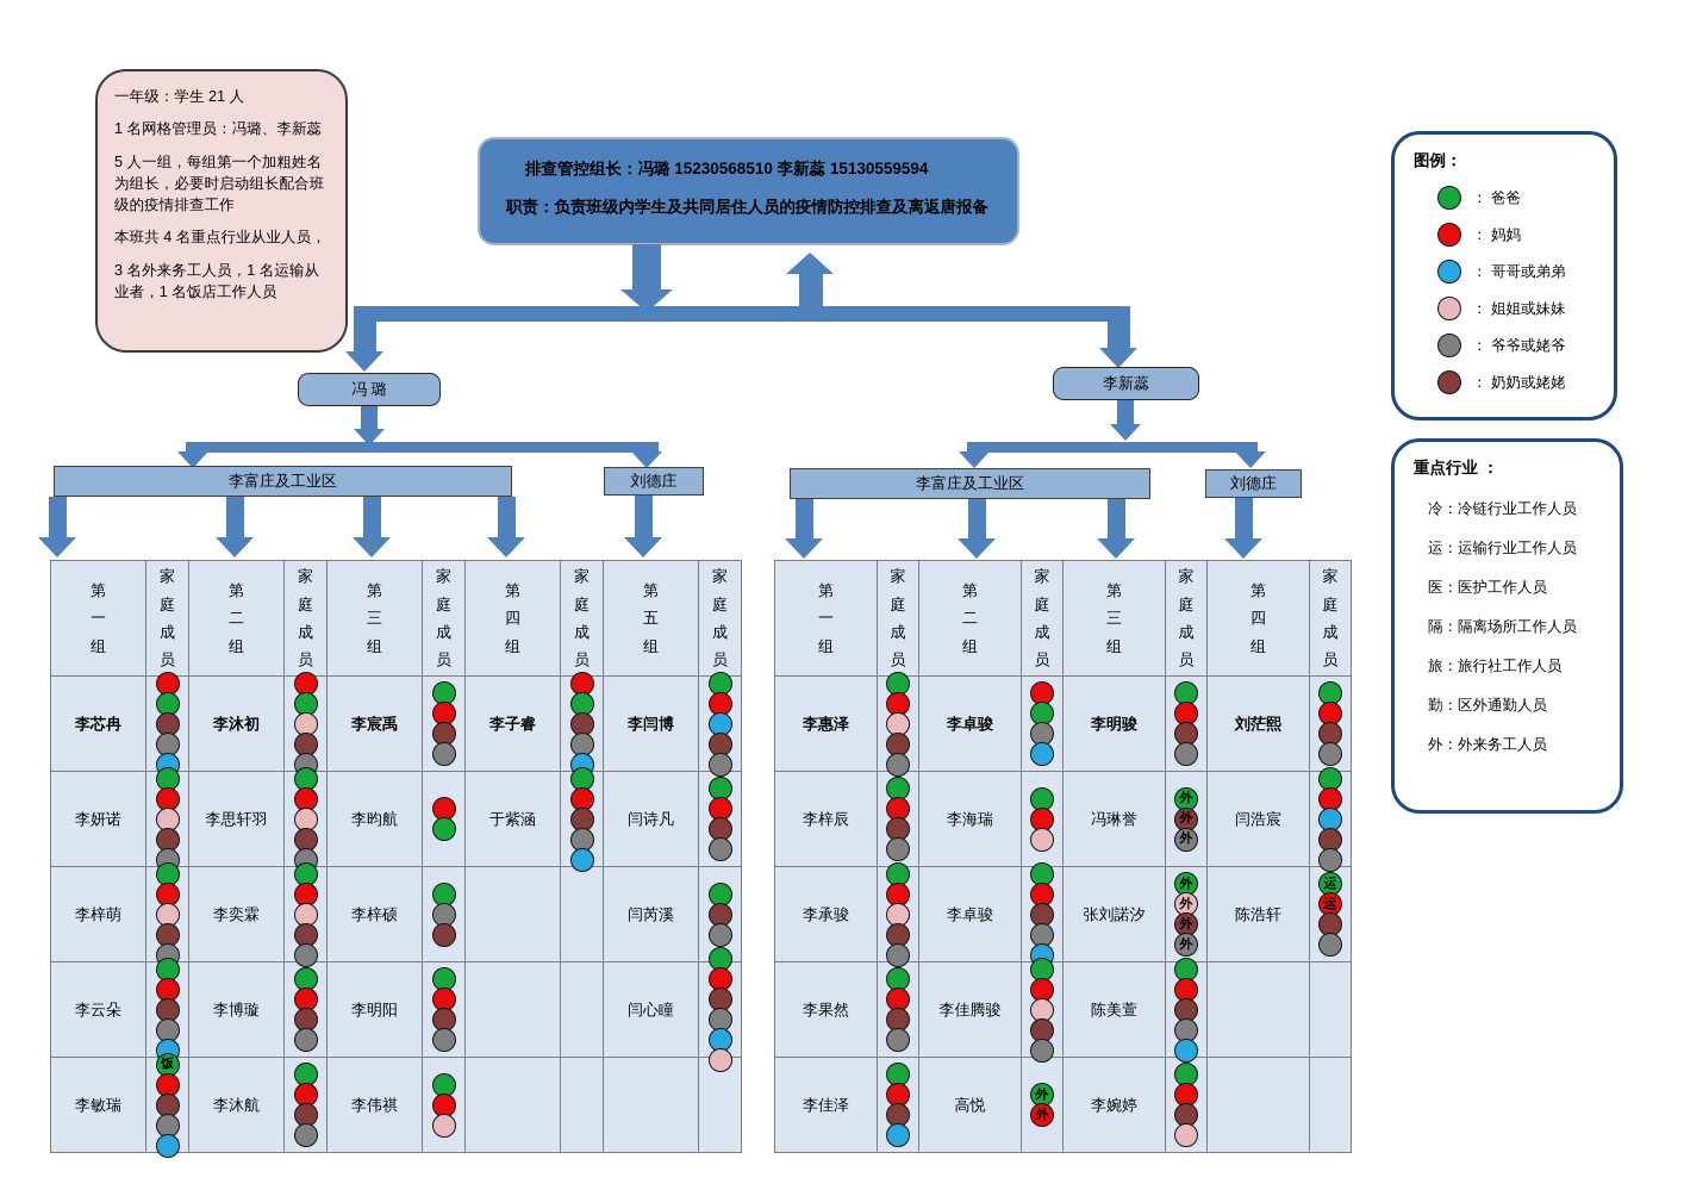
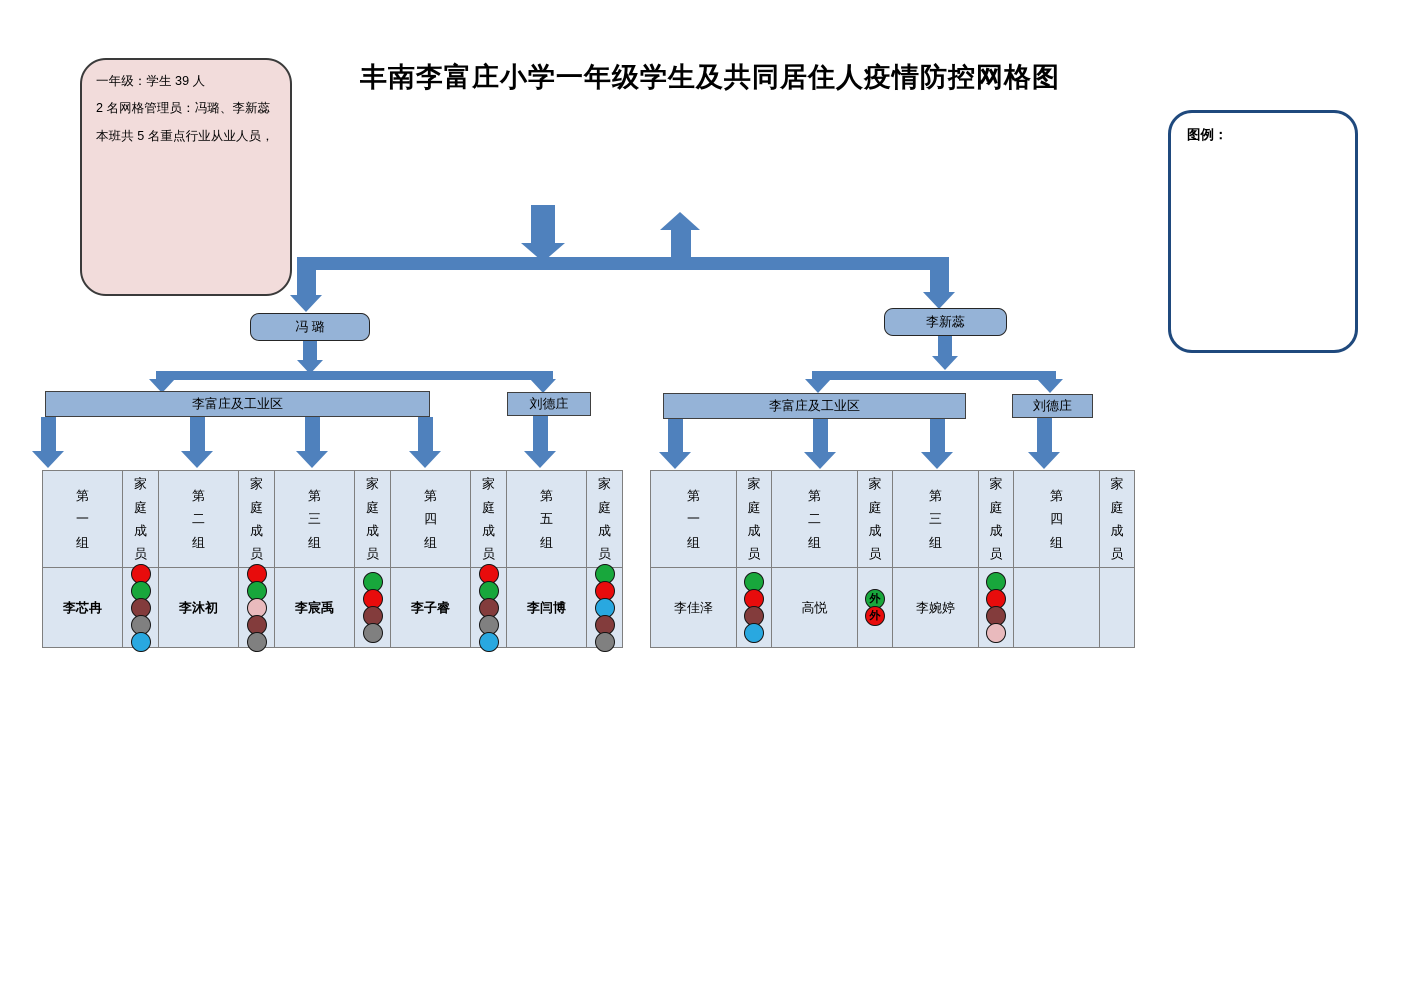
+ 丰南李富庄小学一年级学生及共同居住人疫情防控网格图
- 一年级：学生 21 人
+ 一年级：学生 39 人
- 1 名网格管理员：冯璐、李新蕊
+ 2 名网格管理员：冯璐、李新蕊
- 5 人一组，每组第一个加粗姓名为组长，必要时启动组长配合班级的疫情排查工作
- 本班共 4 名重点行业从业人员，
+ 本班共 5 名重点行业从业人员，
- 3 名外来务工人员，1 名运输从业者，1 名饭店工作人员
- 排查管控组长：冯璐 15230568510 李新蕊 15130559594
- 职责：负责班级内学生及共同居住人员的疫情防控排查及离返唐报备
  冯 璐
  李新蕊
  李富庄及工业区
  刘德庄
  李富庄及工业区
  刘德庄
  第 一 组	家 庭 成 员	第 二 组	家 庭 成 员	第 三 组	家 庭 成 员	第 四 组	家 庭 成 员	第 五 组	家 庭 成 员
  李芯冉		李沐初		李宸禹		李子睿		李闫博
- 李妍诺		李思轩羽		李昀航		于紫涵		闫诗凡
- 李梓萌		李奕霖		李梓硕				闫芮溪
- 李云朵		李博璇		李明阳				闫心瞳
- 李敏瑞	饭	李沐航		李伟祺
  第 一 组	家 庭 成 员	第 二 组	家 庭 成 员	第 三 组	家 庭 成 员	第 四 组	家 庭 成 员
- 李惠泽		李卓骏		李明骏		刘茫熙
- 李梓辰		李海瑞		冯琳誉	外外外	闫浩宸
- 李承骏		李卓骏		张刘諾汐	外外外外	陈浩轩	运运
- 李果然		李佳腾骏		陈美萱
  李佳泽		高悦	外外	李婉婷
  图例：
- ： 爸爸
- ： 妈妈
- ： 哥哥或弟弟
- ： 姐姐或妹妹
- ： 爷爷或姥爷
- ： 奶奶或姥姥
- 重点行业 ：
- 冷：冷链行业工作人员
- 运：运输行业工作人员
- 医：医护工作人员
- 隔：隔离场所工作人员
- 旅：旅行社工作人员
- 勤：区外通勤人员
- 外：外来务工人员
